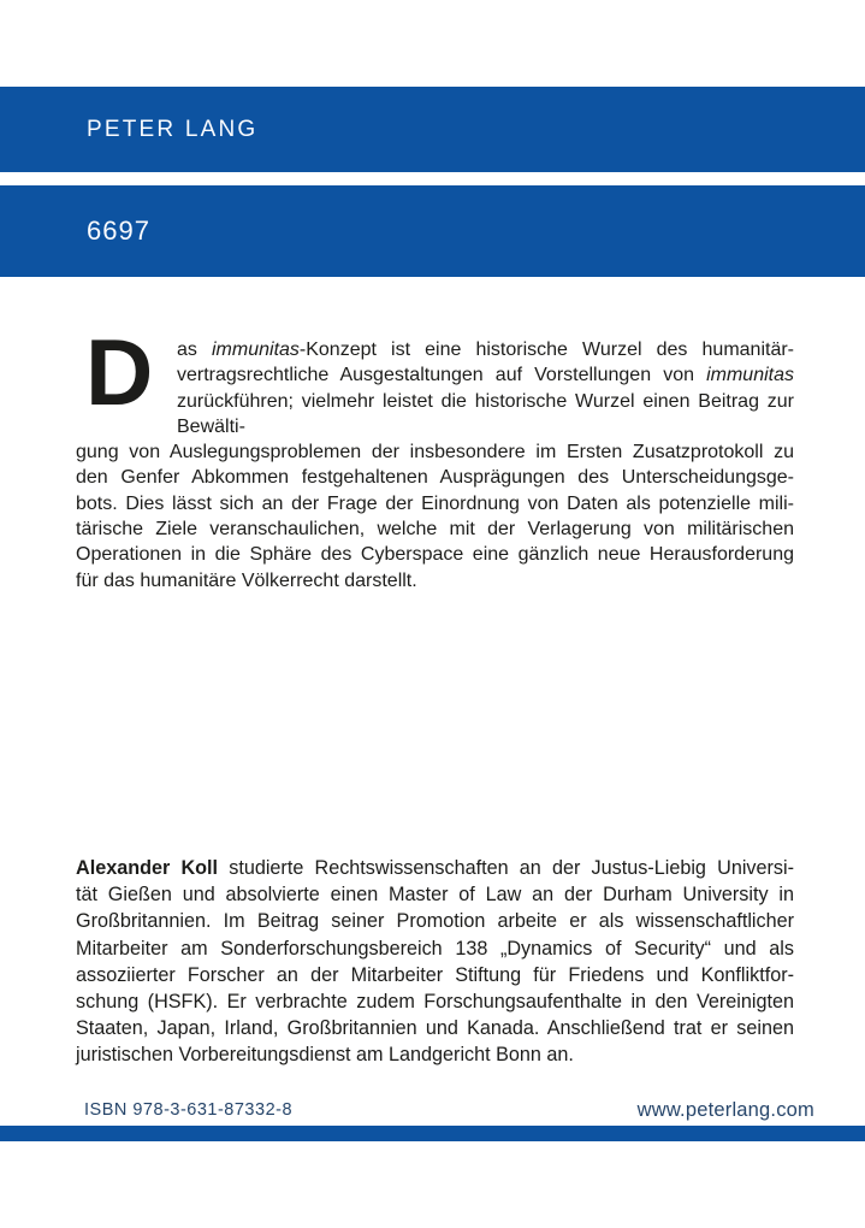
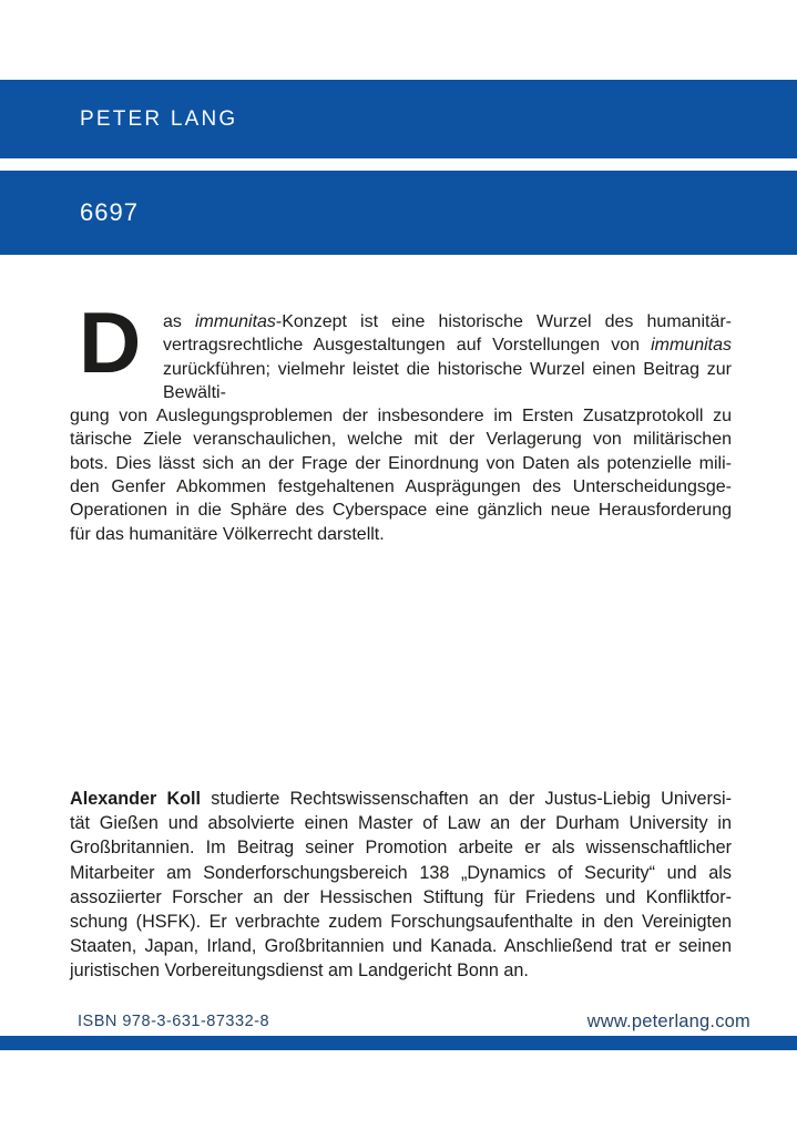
  PETER LANG
  6697
  D
  as immunitas-Konzept ist eine historische Wurzel des humanitär-
  vertragsrechtliche Ausgestaltungen auf Vorstellungen von immunitas
  zurückführen; vielmehr leistet die historische Wurzel einen Beitrag zur Bewälti-
  gung von Auslegungsproblemen der insbesondere im Ersten Zusatzprotokoll zu
- den Genfer Abkommen festgehaltenen Ausprägungen des Unterscheidungsge-
+ tärische Ziele veranschaulichen, welche mit der Verlagerung von militärischen
  bots. Dies lässt sich an der Frage der Einordnung von Daten als potenzielle mili-
- tärische Ziele veranschaulichen, welche mit der Verlagerung von militärischen
+ den Genfer Abkommen festgehaltenen Ausprägungen des Unterscheidungsge-
  Operationen in die Sphäre des Cyberspace eine gänzlich neue Herausforderung
  für das humanitäre Völkerrecht darstellt.
  Alexander Koll studierte Rechtswissenschaften an der Justus-Liebig Universi-
  tät Gießen und absolvierte einen Master of Law an der Durham University in
  Großbritannien. Im Beitrag seiner Promotion arbeite er als wissenschaftlicher
  Mitarbeiter am Sonderforschungsbereich 138 „Dynamics of Security“ und als
- assoziierter Forscher an der Mitarbeiter Stiftung für Friedens und Konfliktfor-
+ assoziierter Forscher an der Hessischen Stiftung für Friedens und Konfliktfor-
  schung (HSFK). Er verbrachte zudem Forschungsaufenthalte in den Vereinigten
  Staaten, Japan, Irland, Großbritannien und Kanada. Anschließend trat er seinen
  juristischen Vorbereitungsdienst am Landgericht Bonn an.
  ISBN 978-3-631-87332-8
  www.peterlang.com
